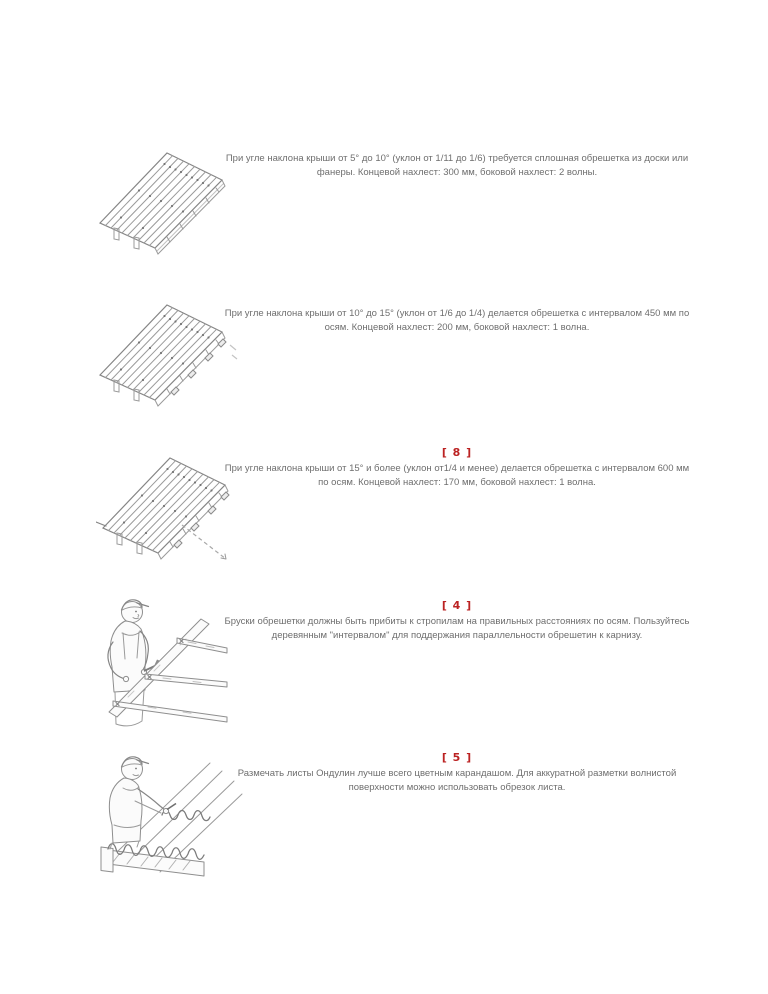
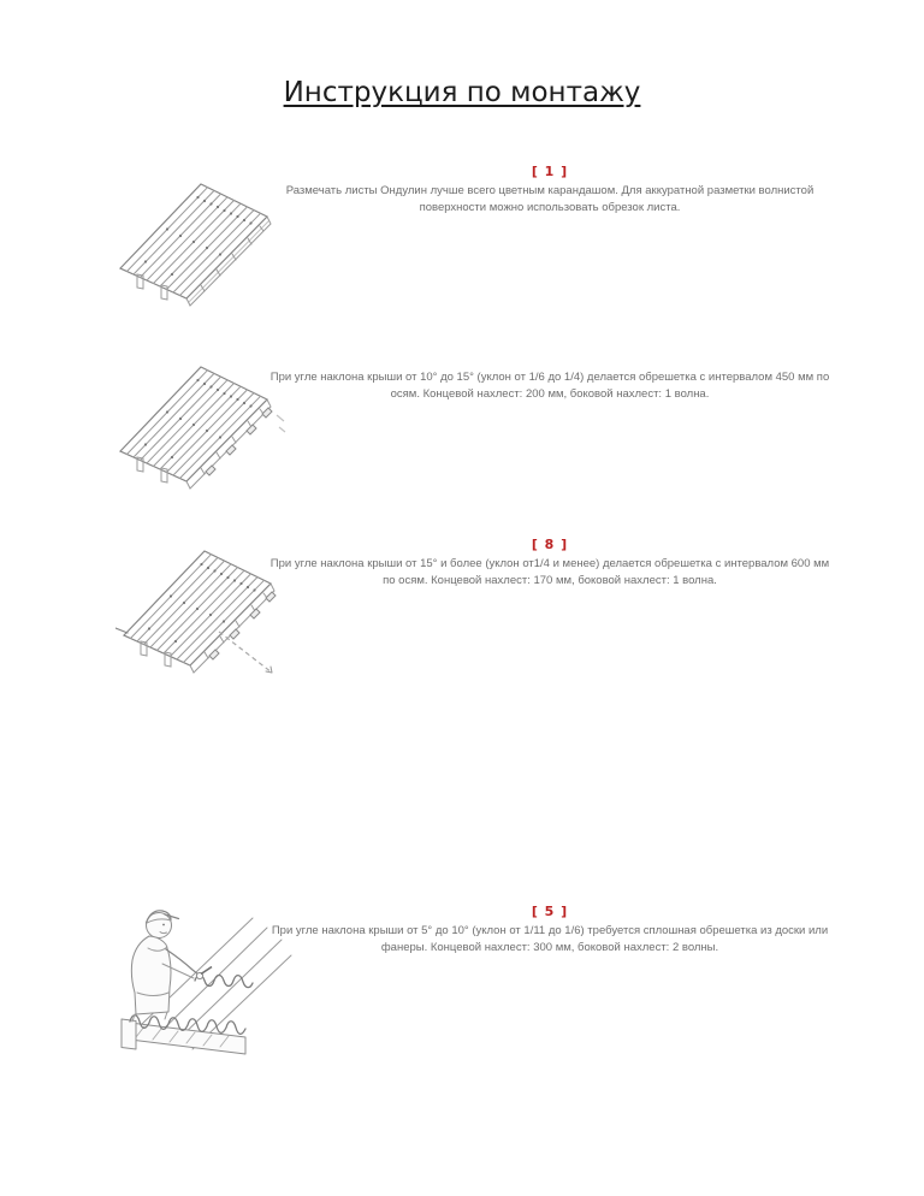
+ Инструкция по монтажу
+ [ 1 ]
- При угле наклона крыши от 5° до 10° (уклон от 1/11 до 1/6) требуется сплошная обрешетка из доски или фанеры. Концевой нахлест: 300 мм, боковой нахлест: 2 волны.
+ Размечать листы Ондулин лучше всего цветным карандашом. Для аккуратной разметки волнистой поверхности можно использовать обрезок листа.
  При угле наклона крыши от 10° до 15° (уклон от 1/6 до 1/4) делается обрешетка с интервалом 450 мм по осям. Концевой нахлест: 200 мм, боковой нахлест: 1 волна.
  [ 8 ]
  При угле наклона крыши от 15° и более (уклон от1/4 и менее) делается обрешетка с интервалом 600 мм по осям. Концевой нахлест: 170 мм, боковой нахлест: 1 волна.
- [ 4 ]
- Бруски обрешетки должны быть прибиты к стропилам на правильных расстояниях по осям. Пользуйтесь деревянным "интервалом" для поддержания параллельности обрешетин к карнизу.
  [ 5 ]
- Размечать листы Ондулин лучше всего цветным карандашом. Для аккуратной разметки волнистой поверхности можно использовать обрезок листа.
+ При угле наклона крыши от 5° до 10° (уклон от 1/11 до 1/6) требуется сплошная обрешетка из доски или фанеры. Концевой нахлест: 300 мм, боковой нахлест: 2 волны.
